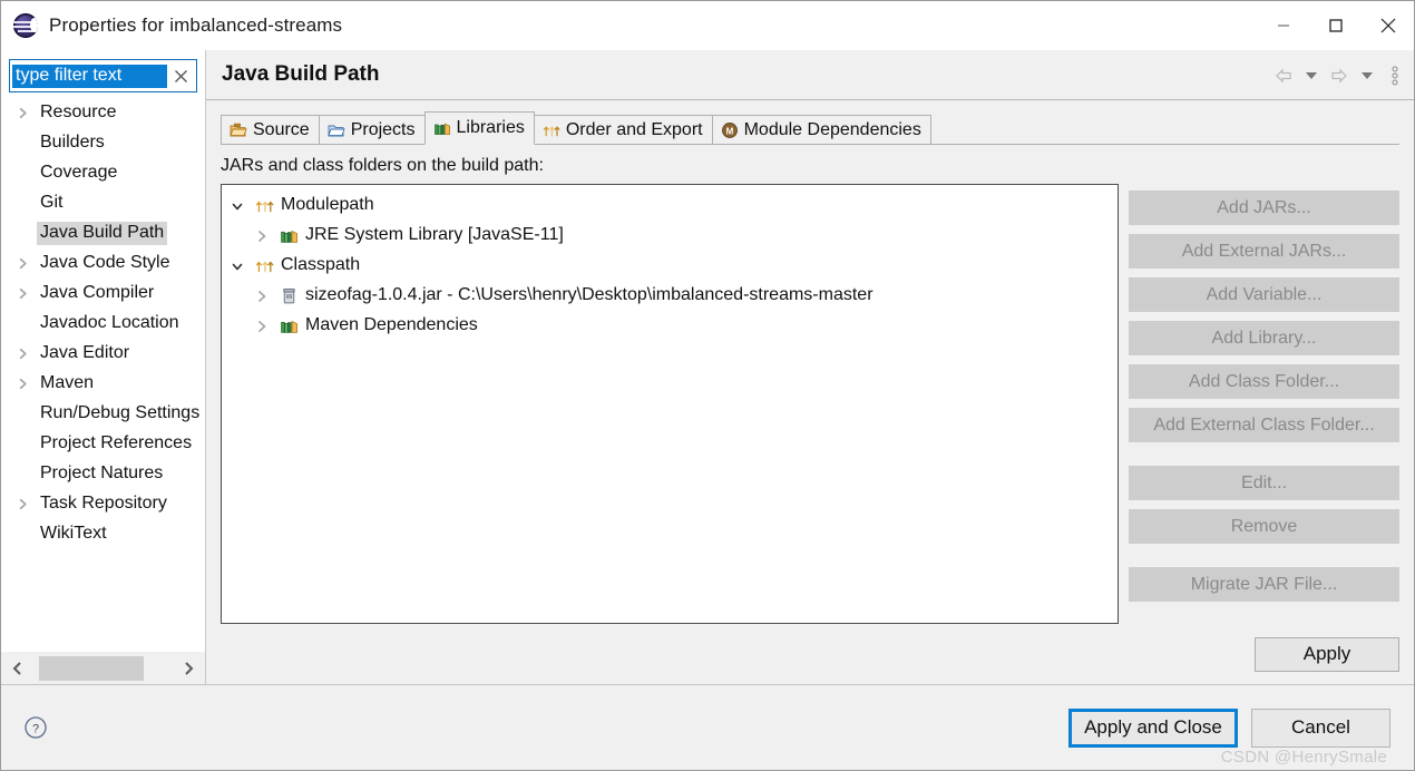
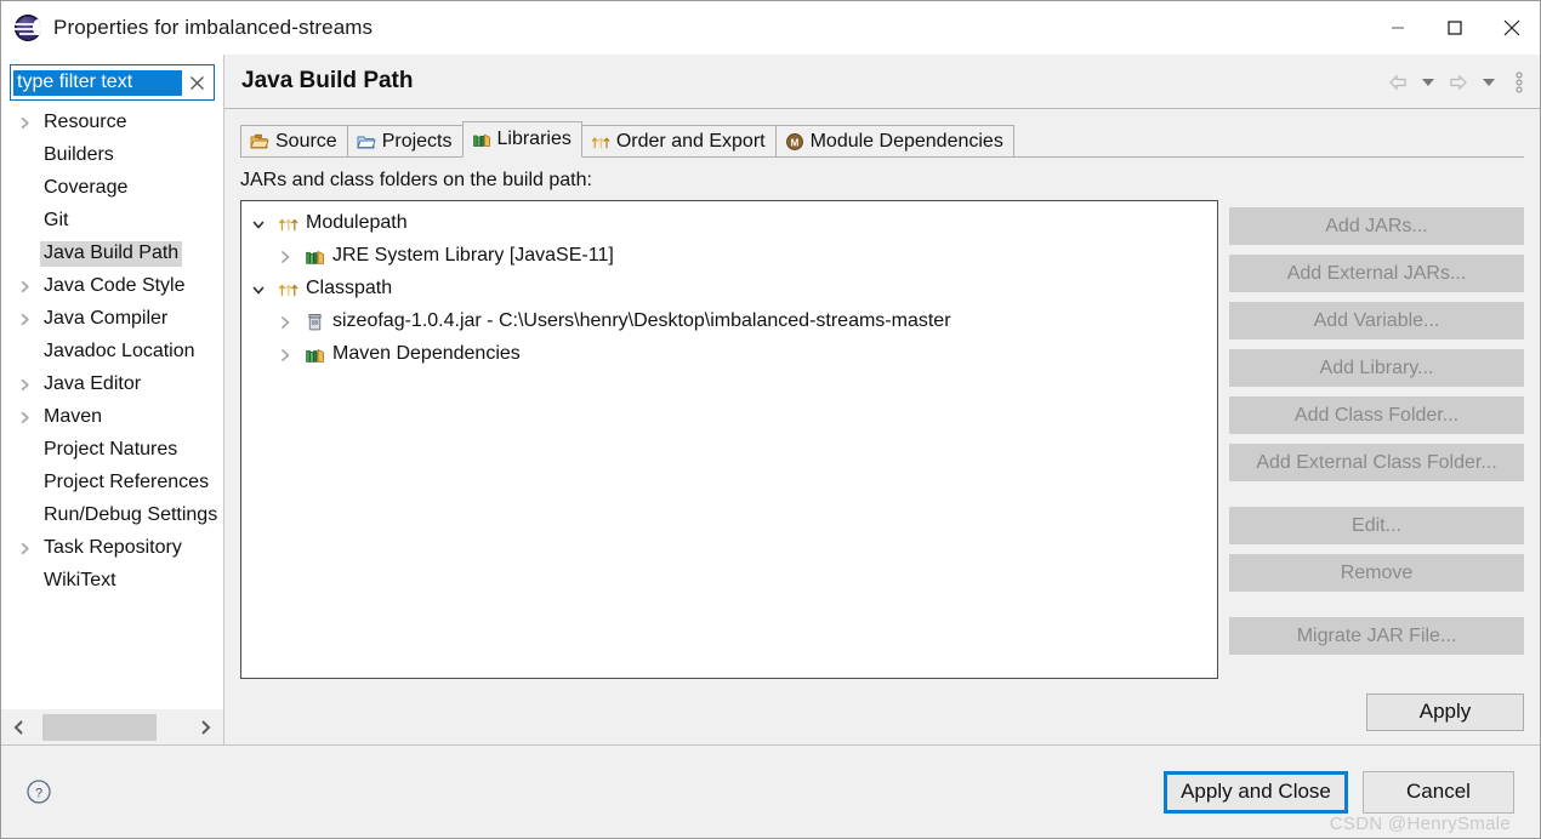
  Properties for imbalanced-streams
  type filter text
  Resource
  Builders
  Coverage
  Git
  Java Build Path
  Java Code Style
  Java Compiler
  Javadoc Location
  Java Editor
  Maven
- Run/Debug Settings
+ Project Natures
  Project References
- Project Natures
+ Run/Debug Settings
  Task Repository
  WikiText
  Java Build Path
  Source
  Projects
  Libraries
  Order and Export
  M
  Module Dependencies
  JARs and class folders on the build path:
  Modulepath
  JRE System Library [JavaSE-11]
  Classpath
  sizeofag-1.0.4.jar - C:\Users\henry\Desktop\imbalanced-streams-master
  Maven Dependencies
  Add JARs...
  Add External JARs...
  Add Variable...
  Add Library...
  Add Class Folder...
  Add External Class Folder...
  Edit...
  Remove
  Migrate JAR File...
  Apply
  ?
  Apply and Close
  Cancel
  CSDN @HenrySmale
